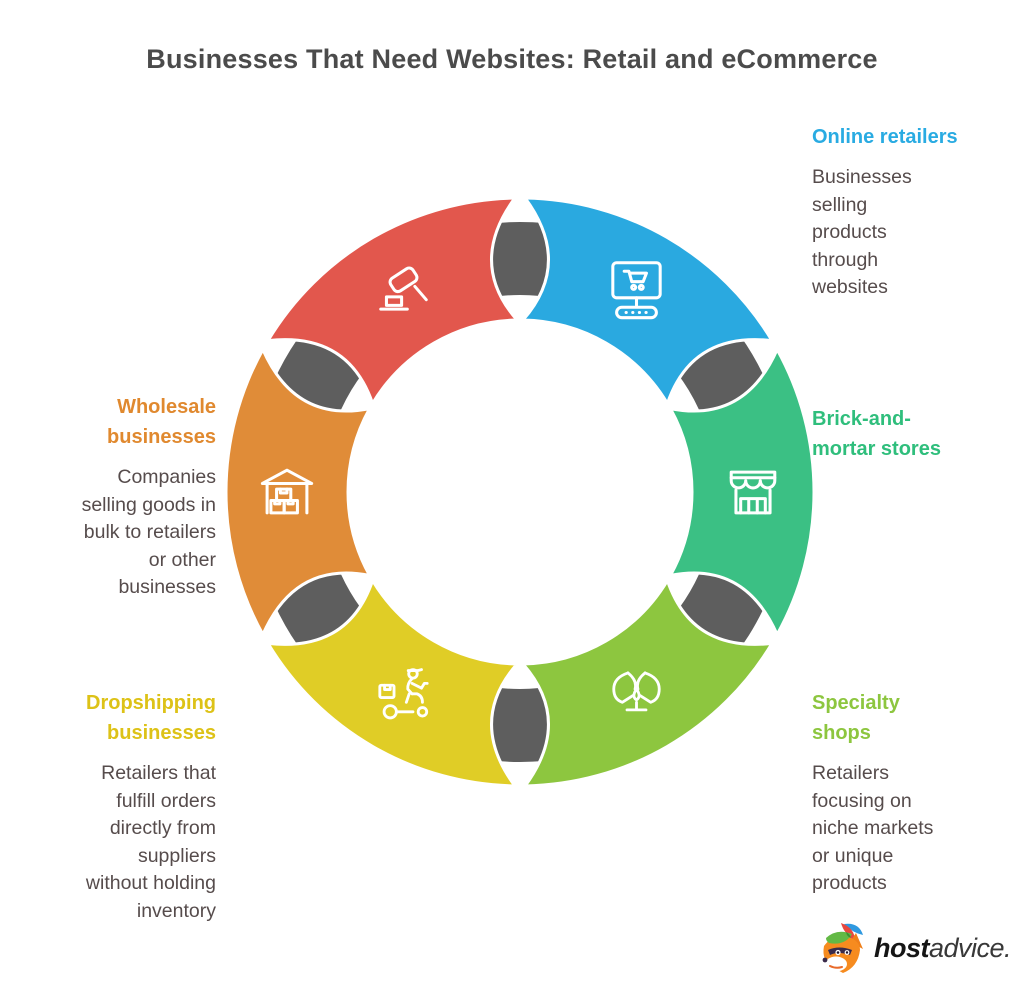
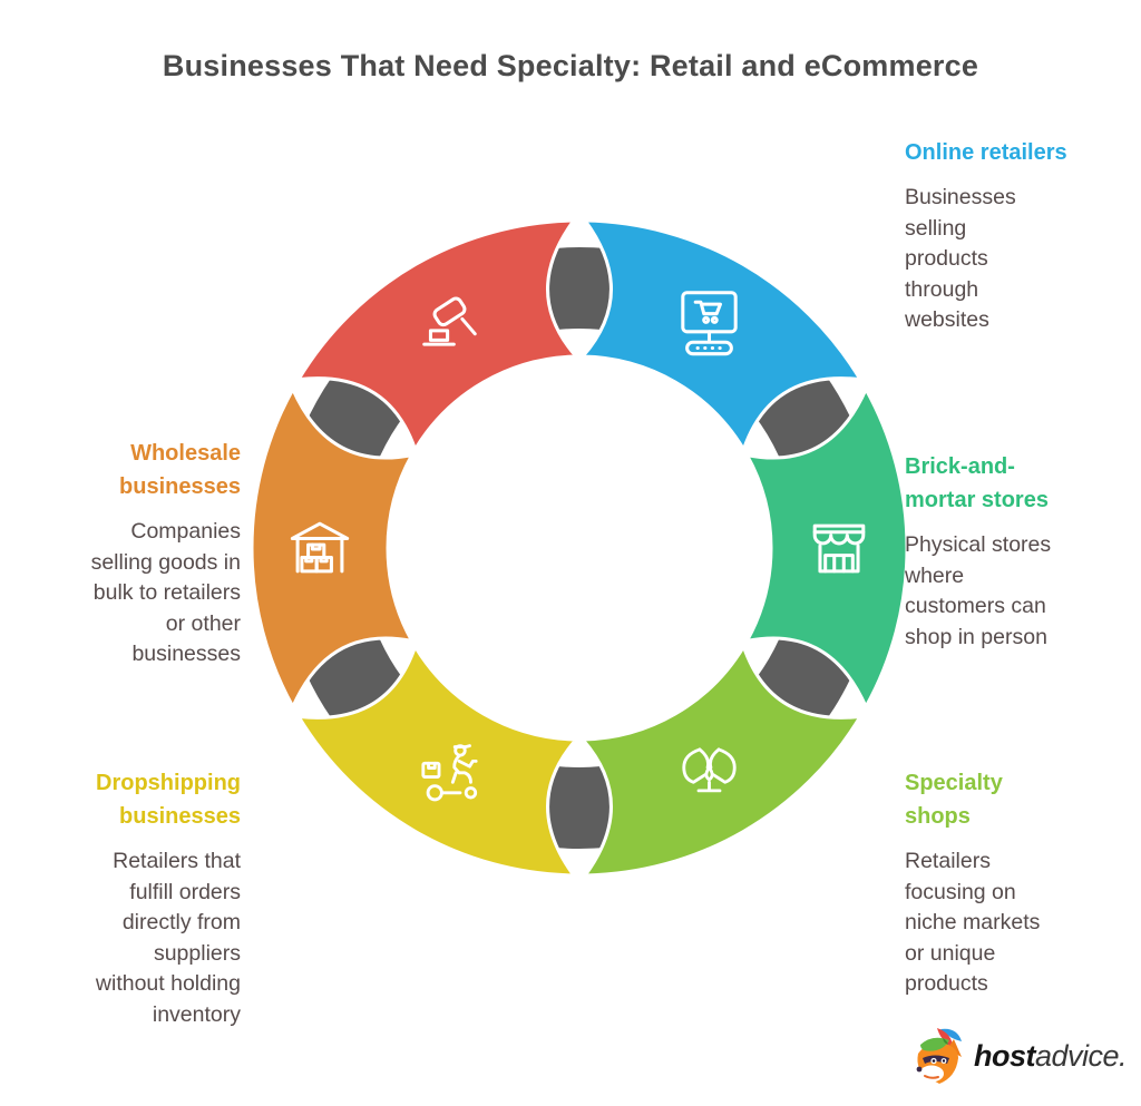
- Businesses That Need Websites: Retail and eCommerce
+ Businesses That Need Specialty: Retail and eCommerce
  Online retailers
  Businesses
  selling
  products
  through
  websites
  Wholesale
  businesses
  Companies
  selling goods in
  bulk to retailers
  or other
  businesses
  Brick-and-
  mortar stores
+ Physical stores
+ where
+ customers can
+ shop in person
  Dropshipping
  businesses
  Retailers that
  fulfill orders
  directly from
  suppliers
  without holding
  inventory
  Specialty
  shops
  Retailers
  focusing on
  niche markets
  or unique
  products
  hostadvice.
